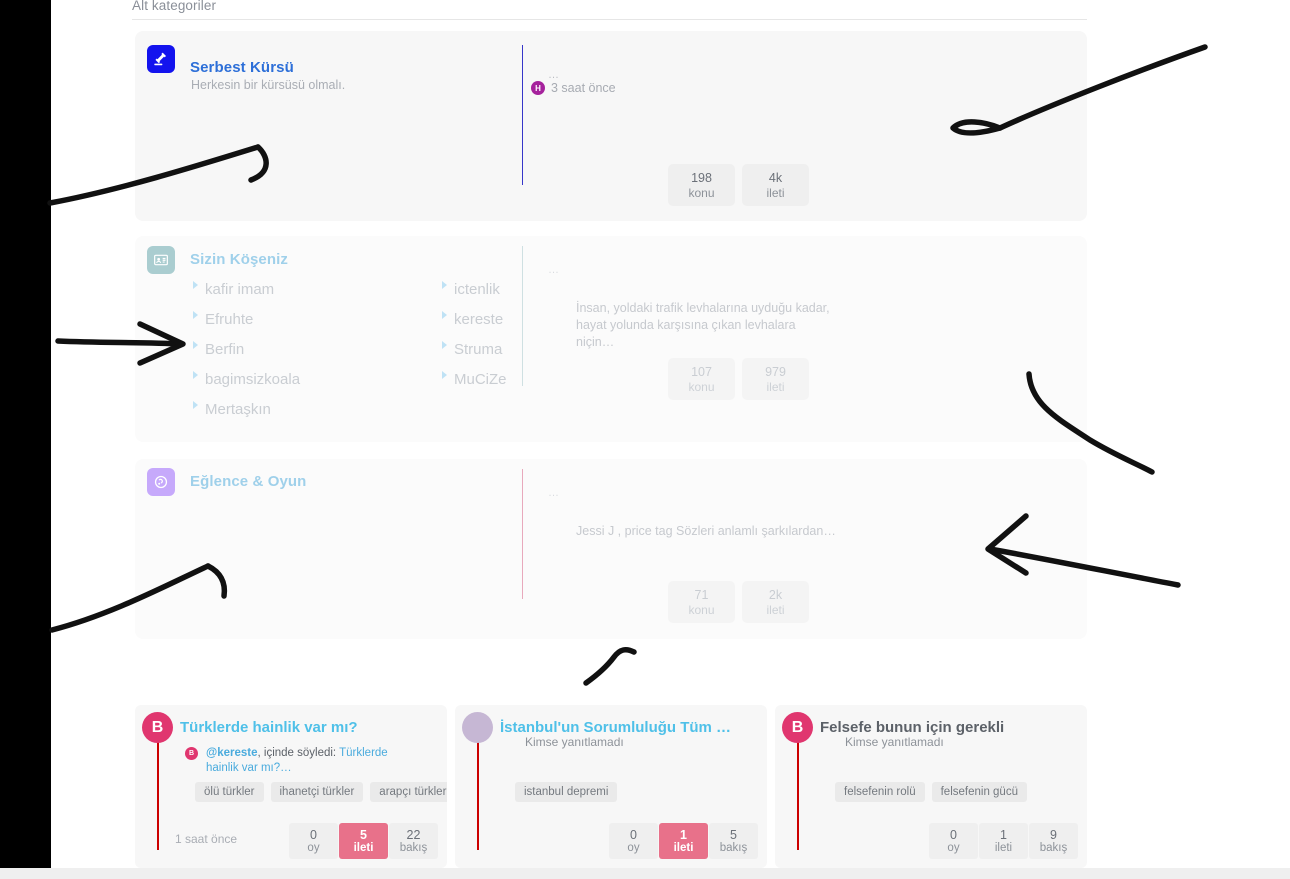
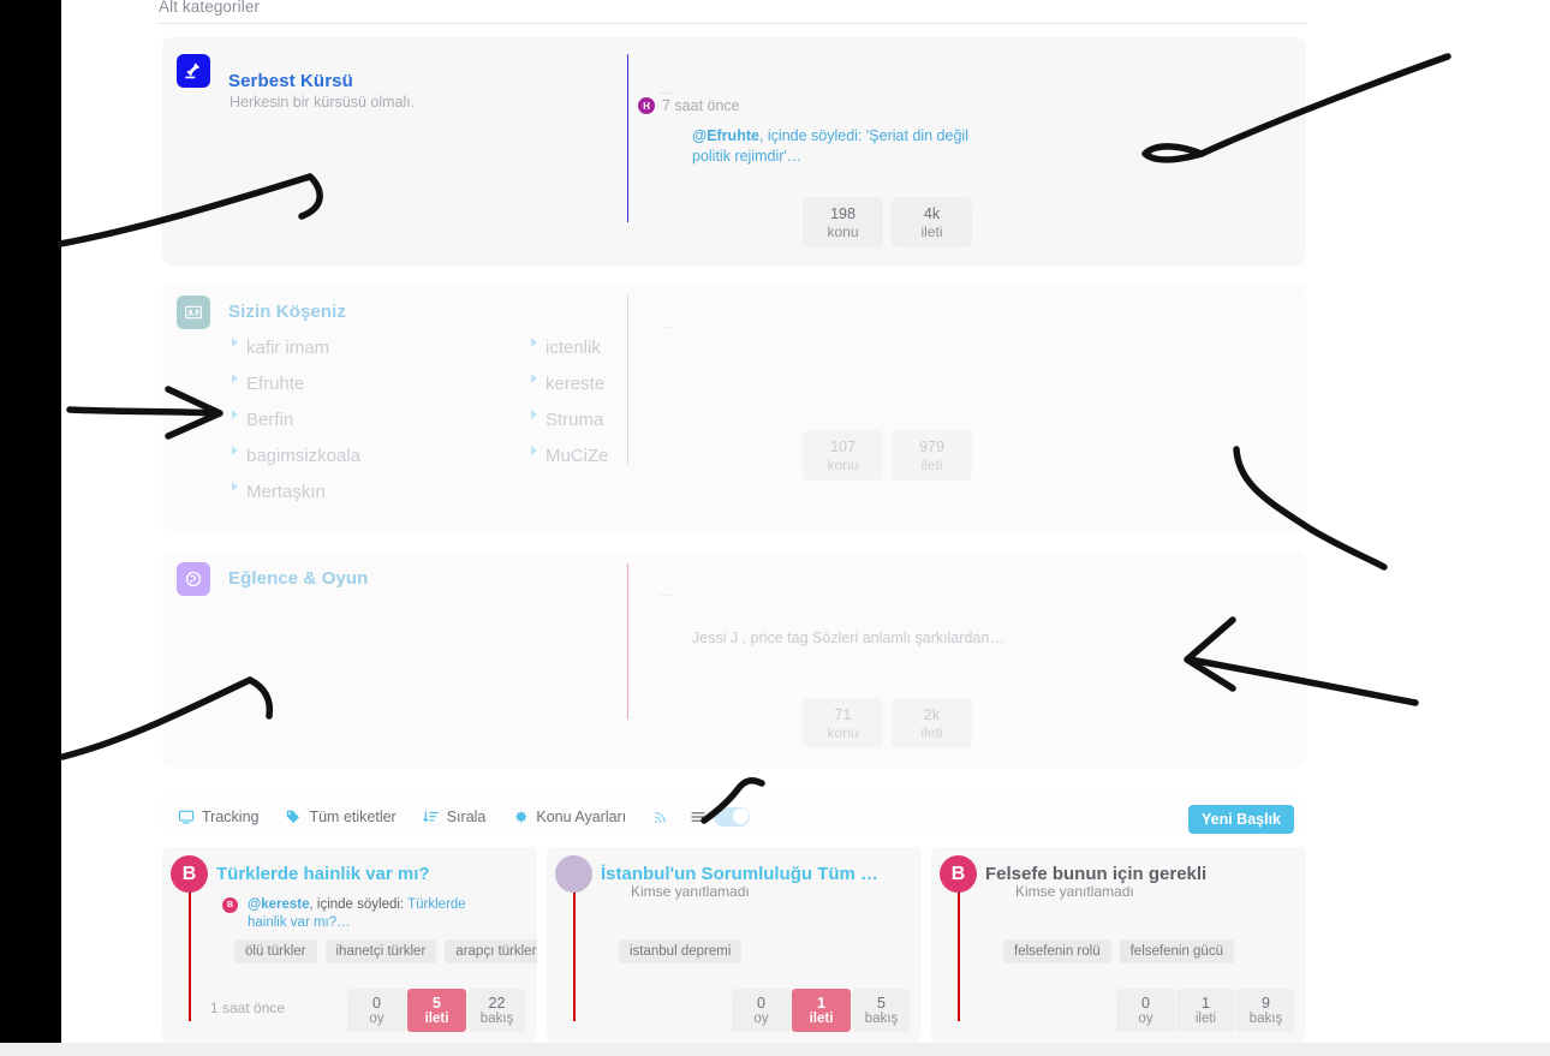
  Alt kategoriler
  Serbest Kürsü
  Herkesin bir kürsüsü olmalı.
  …
  H
- 3 saat önce
+ 7 saat önce
+ @Efruhte, içinde söyledi: 'Şeriat din değil politik rejimdir'…
  198
  konu
  4k
  ileti
  Sizin Köşeniz
  kafir imam
  Efruhte
  Berfin
  bagimsizkoala
  Mertaşkın
  ictenlik
  kereste
  Struma
  MuCiZe
  …
- İnsan, yoldaki trafik levhalarına uyduğu kadar, hayat yolunda karşısına çıkan levhalara niçin…
  107
  konu
  979
  ileti
  Eğlence & Oyun
  …
  Jessi J , price tag Sözleri anlamlı şarkılardan…
  71
  konu
  2k
  ileti
+ Tracking
+ Tüm etiketler
+ Sırala
+ Konu Ayarları
+ Yeni Başlık
  B
  Türklerde hainlik var mı?
  @kereste, içinde söyledi: Türklerde hainlik var mı?…
  ölü türkler
  ihanetçi türkler
  arapçı türkler
  1 saat önce
  0
  oy
  5
  ileti
  22
  bakış
  İstanbul'un Sorumluluğu Tüm …
  Kimse yanıtlamadı
  istanbul depremi
  0
  oy
  1
  ileti
  5
  bakış
  B
  Felsefe bunun için gerekli
  Kimse yanıtlamadı
  felsefenin rolü
  felsefenin gücü
  0
  oy
  1
  ileti
  9
  bakış
